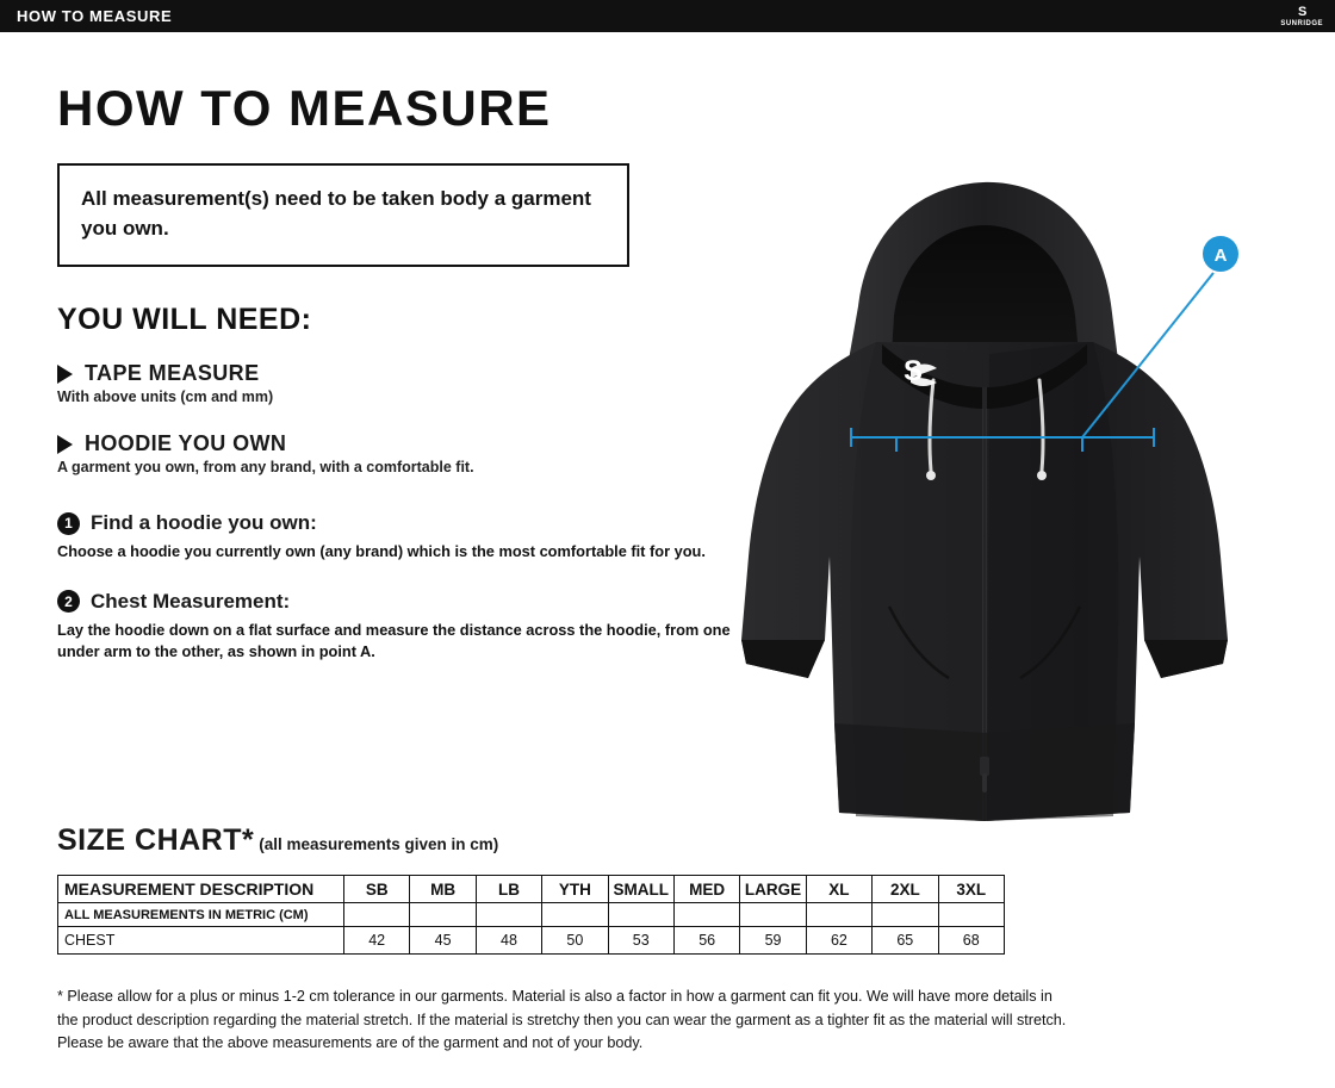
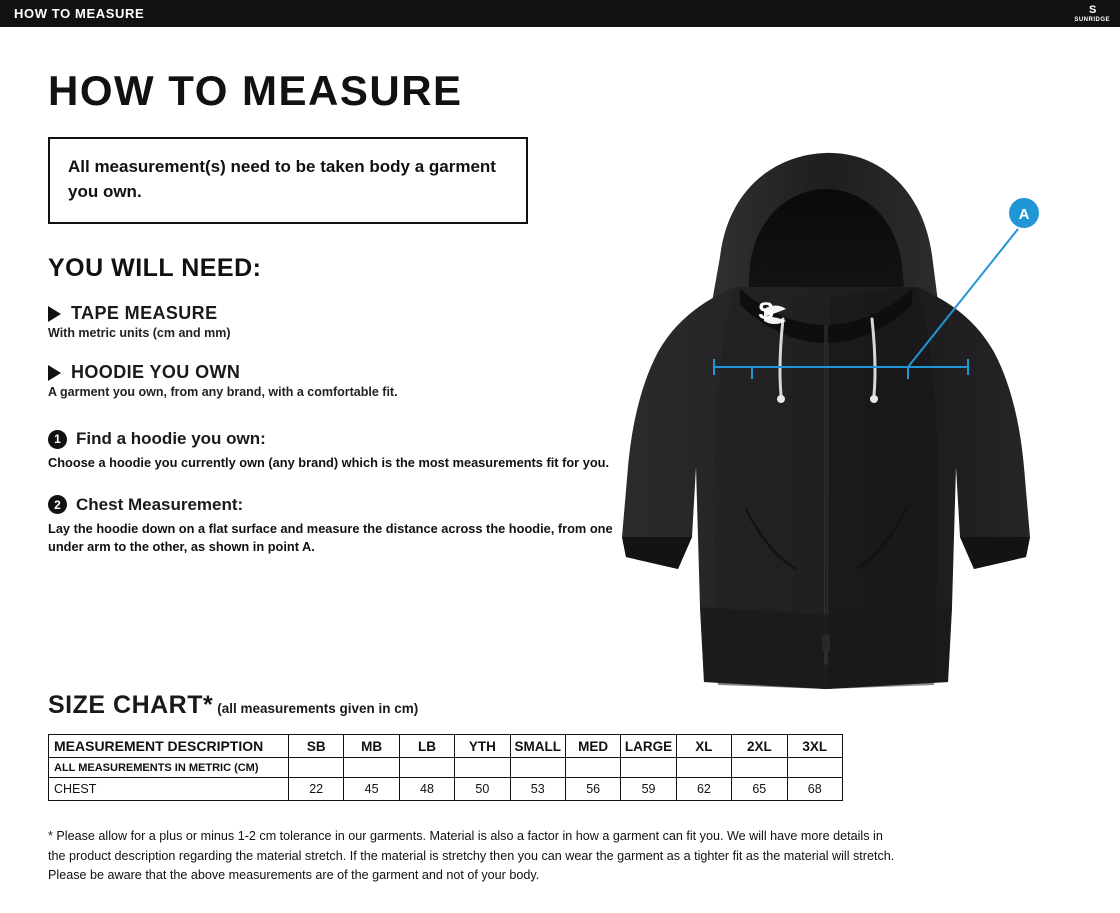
  HOW TO MEASURE
  S
  HOW TO MEASURE
  All measurement(s) need to be taken body a garment you own.
  YOU WILL NEED:
  TAPE MEASURE
- With above units (cm and mm)
+ With metric units (cm and mm)
  HOODIE YOU OWN
  A garment you own, from any brand, with a comfortable fit.
  1
  Find a hoodie you own:
- Choose a hoodie you currently own (any brand) which is the most comfortable fit for you.
+ Choose a hoodie you currently own (any brand) which is the most measurements fit for you.
  2
  Chest Measurement:
  Lay the hoodie down on a flat surface and measure the distance across the hoodie, from one under arm to the other, as shown in point A.
  S
  A
  SIZE CHART*
  (all measurements given in cm)
  MEASUREMENT DESCRIPTION	SB	MB	LB	YTH	SMALL	MED	LARGE	XL	2XL	3XL
  ALL MEASUREMENTS IN METRIC (CM)
- CHEST	42	45	48	50	53	56	59	62	65	68
+ CHEST	22	45	48	50	53	56	59	62	65	68
  * Please allow for a plus or minus 1-2 cm tolerance in our garments. Material is also a factor in how a garment can fit you. We will have more details in the product description regarding the material stretch. If the material is stretchy then you can wear the garment as a tighter fit as the material will stretch. Please be aware that the above measurements are of the garment and not of your body.
